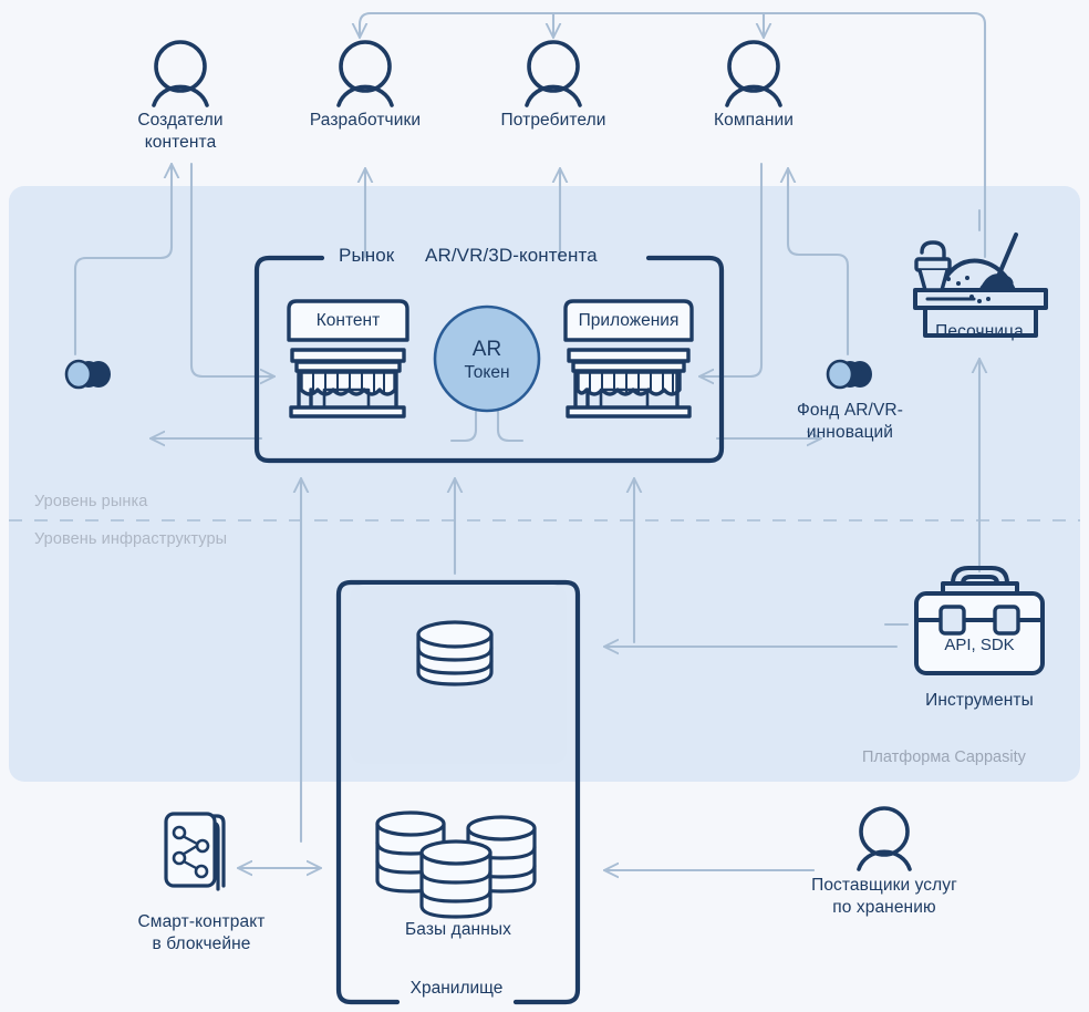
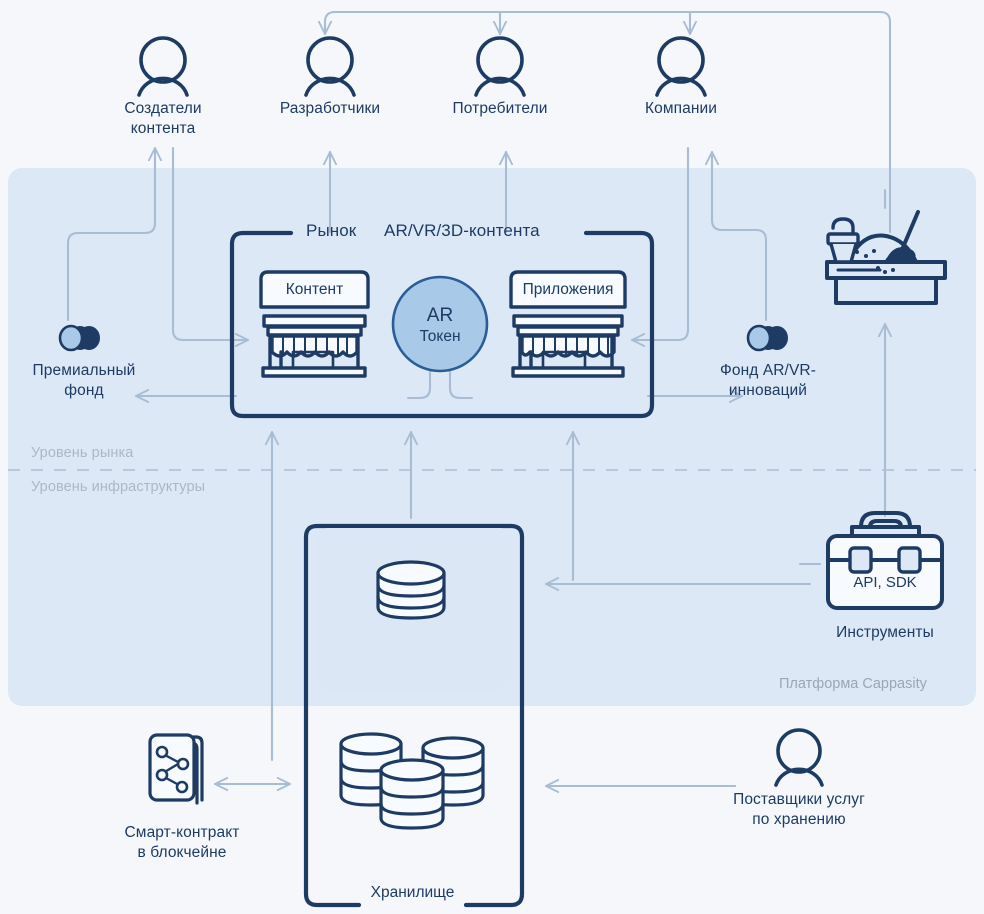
  Рынок AR/VR/3D-контента
  AR
  Токен
  Контент
  Приложения
  Создатели
  контента
  Разработчики
  Потребители
  Компании
  Поставщики услуг
  по хранению
+ Премиальный
+ фонд
  Фонд AR/VR-
  инноваций
- Песочница
  API, SDK
  Инструменты
- Базы данных
  Хранилище
  Смарт-контракт
  в блокчейне
  Уровень рынка
  Уровень инфраструктуры
  Платформа Cappasity
